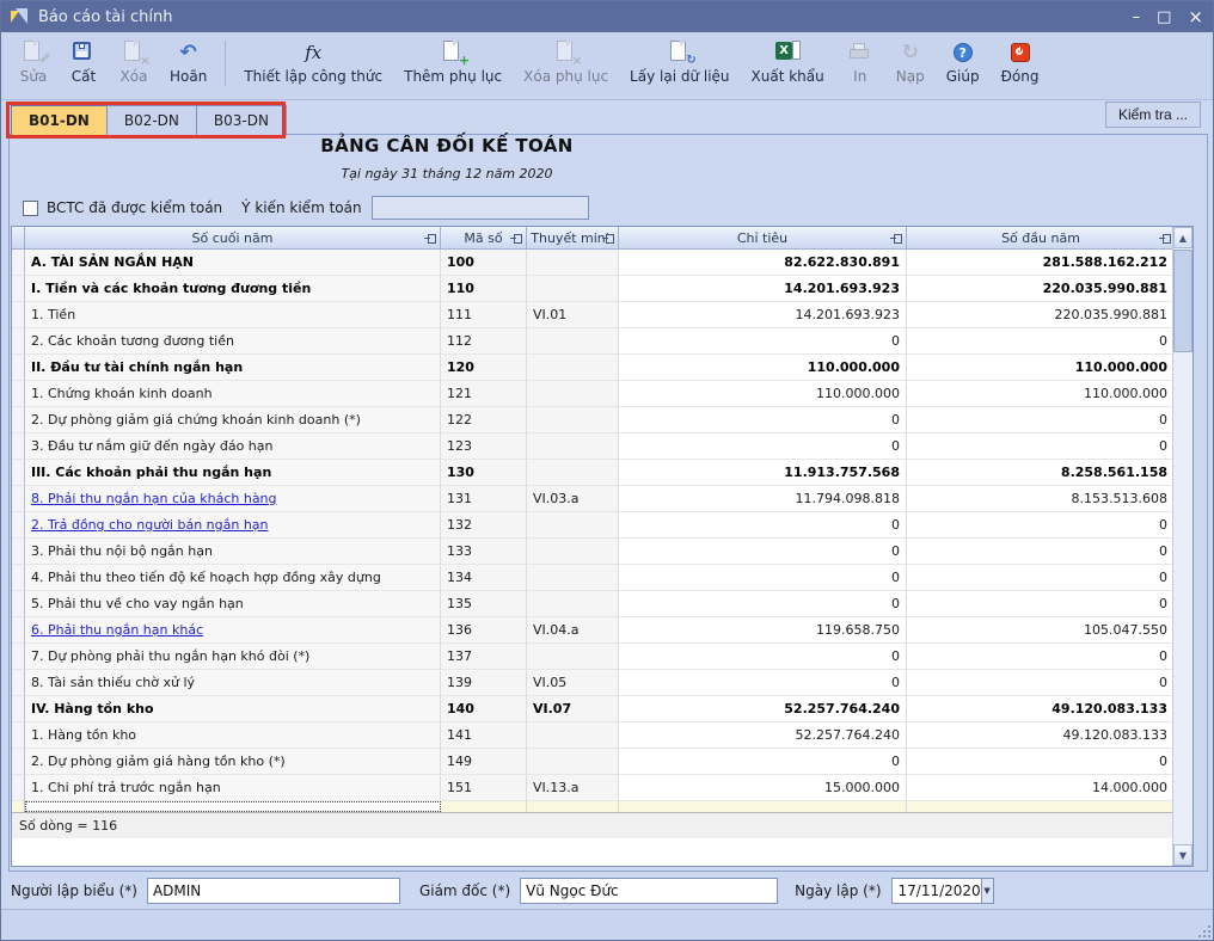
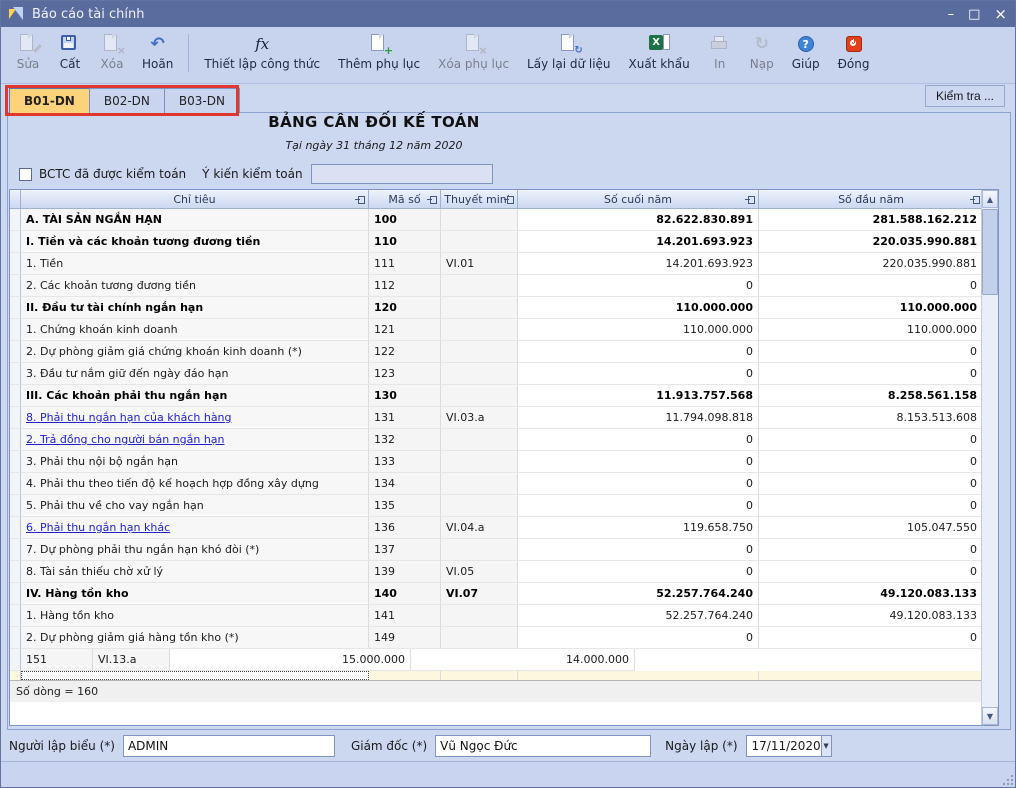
  Báo cáo tài chính
  –
  □
  ×
  Sửa
  Cất
  ×
  Xóa
  ↶
  Hoãn
  fx
  Thiết lập công thức
  +
  Thêm phụ lục
  ×
  Xóa phụ lục
  ↻
  Lấy lại dữ liệu
  X
  Xuất khẩu
  In
  ↻
  Nạp
  ?
  Giúp
  Đóng
  B01-DN
  B02-DN
  B03-DN
  Kiểm tra ...
  BẢNG CÂN ĐỐI KẾ TOÁN
  Tại ngày 31 tháng 12 năm 2020
  BCTC đã được kiểm toán
  Ý kiến kiểm toán
- Số cuối năm
+ Chỉ tiêu
  Mã số
  Thuyết mi
- Chỉ tiêu
+ Số cuối năm
  Số đầu năm
  A. TÀI SẢN NGẮN HẠN
  100
  82.622.830.891
  281.588.162.212
  I. Tiền và các khoản tương đương tiền
  110
  14.201.693.923
  220.035.990.881
  1. Tiền
  111
  VI.01
  14.201.693.923
  220.035.990.881
  2. Các khoản tương đương tiền
  112
  0
  0
  II. Đầu tư tài chính ngắn hạn
  120
  110.000.000
  110.000.000
  1. Chứng khoán kinh doanh
  121
  110.000.000
  110.000.000
  2. Dự phòng giảm giá chứng khoán kinh doanh (*)
  122
  0
  0
  3. Đầu tư nắm giữ đến ngày đáo hạn
  123
  0
  0
  III. Các khoản phải thu ngắn hạn
  130
  11.913.757.568
  8.258.561.158
  8. Phải thu ngắn hạn của khách hàng
  131
  VI.03.a
  11.794.098.818
  8.153.513.608
  2. Trả đồng cho người bán ngắn hạn
  132
  0
  0
  3. Phải thu nội bộ ngắn hạn
  133
  0
  0
  4. Phải thu theo tiến độ kế hoạch hợp đồng xây dựng
  134
  0
  0
  5. Phải thu về cho vay ngắn hạn
  135
  0
  0
  6. Phải thu ngắn hạn khác
  136
  VI.04.a
  119.658.750
  105.047.550
  7. Dự phòng phải thu ngắn hạn khó đòi (*)
  137
  0
  0
  8. Tài sản thiếu chờ xử lý
  139
  VI.05
  0
  0
  IV. Hàng tồn kho
  140
  VI.07
  52.257.764.240
  49.120.083.133
  1. Hàng tồn kho
  141
  52.257.764.240
  49.120.083.133
  2. Dự phòng giảm giá hàng tồn kho (*)
  149
  0
  0
- 1. Chi phí trả trước ngắn hạn
  151
  VI.13.a
  15.000.000
  14.000.000
- Số dòng = 116
+ Số dòng = 160
  ▲
  ▼
  Người lập biểu (*)
  ADMIN
  Giám đốc (*)
  Vũ Ngọc Đức
  Ngày lập (*)
  17/11/2020
  ▼
